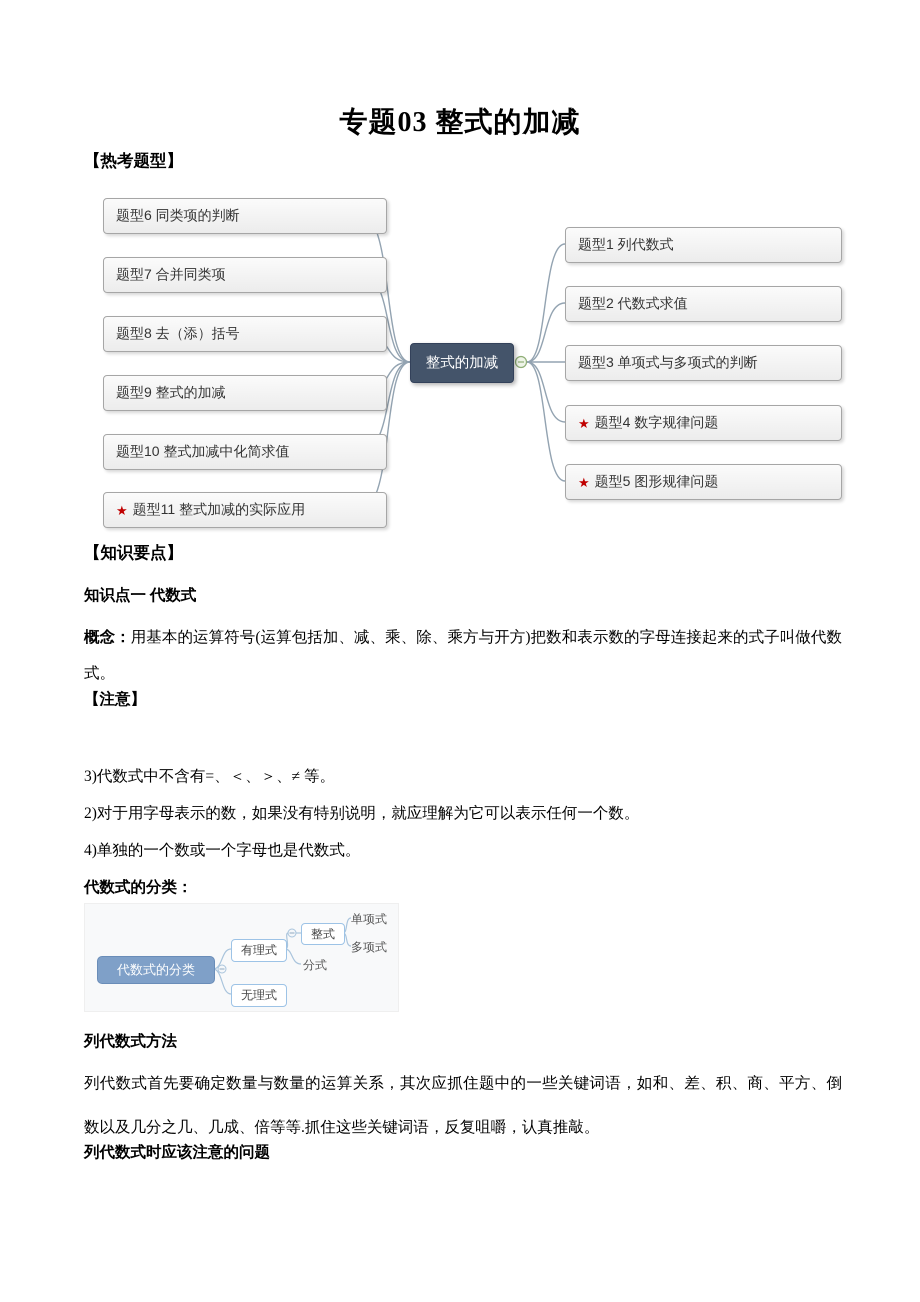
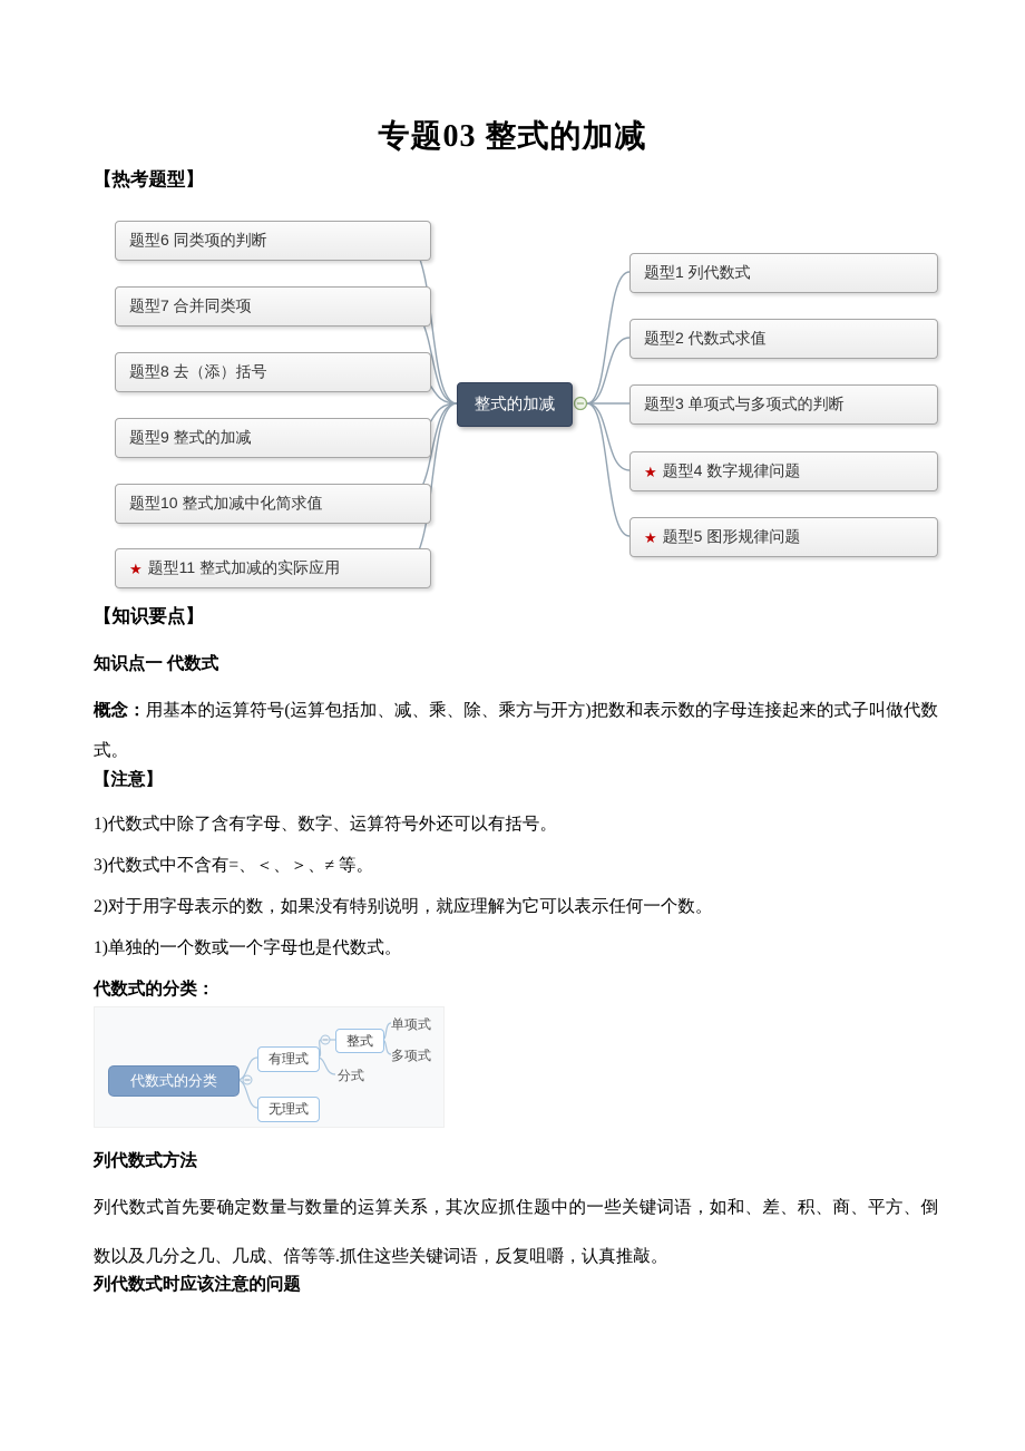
  专题03 整式的加减
  【热考题型】
  题型6 同类项的判断
  题型7 合并同类项
  题型8 去（添）括号
  题型9 整式的加减
  题型10 整式加减中化简求值
  ★
  题型11 整式加减的实际应用
  整式的加减
  题型1 列代数式
  题型2 代数式求值
  题型3 单项式与多项式的判断
  ★
  题型4 数字规律问题
  ★
  题型5 图形规律问题
  【知识要点】
  知识点一 代数式
  概念：用基本的运算符号(运算包括加、减、乘、除、乘方与开方)把数和表示数的字母连接起来的式子叫做代数式。
  【注意】
+ 1)代数式中除了含有字母、数字、运算符号外还可以有括号。
  3)代数式中不含有=、＜、＞、≠ 等。
  2)对于用字母表示的数，如果没有特别说明，就应理解为它可以表示任何一个数。
- 4)单独的一个数或一个字母也是代数式。
+ 1)单独的一个数或一个字母也是代数式。
  代数式的分类：
  代数式的分类
  有理式
  无理式
  整式
  分式
  单项式
  多项式
  列代数式方法
  列代数式首先要确定数量与数量的运算关系，其次应抓住题中的一些关键词语，如和、差、积、商、平方、倒数以及几分之几、几成、倍等等.抓住这些关键词语，反复咀嚼，认真推敲。
  列代数式时应该注意的问题
